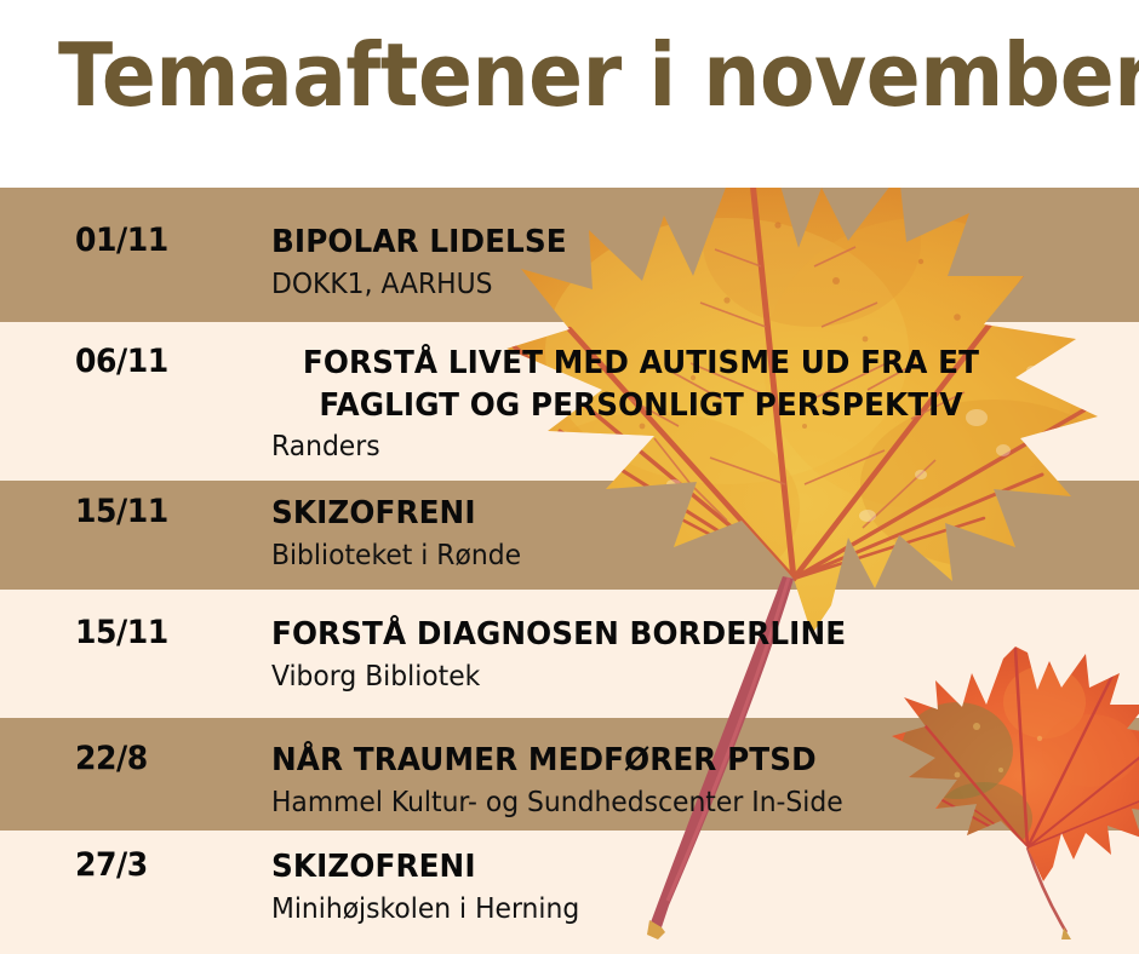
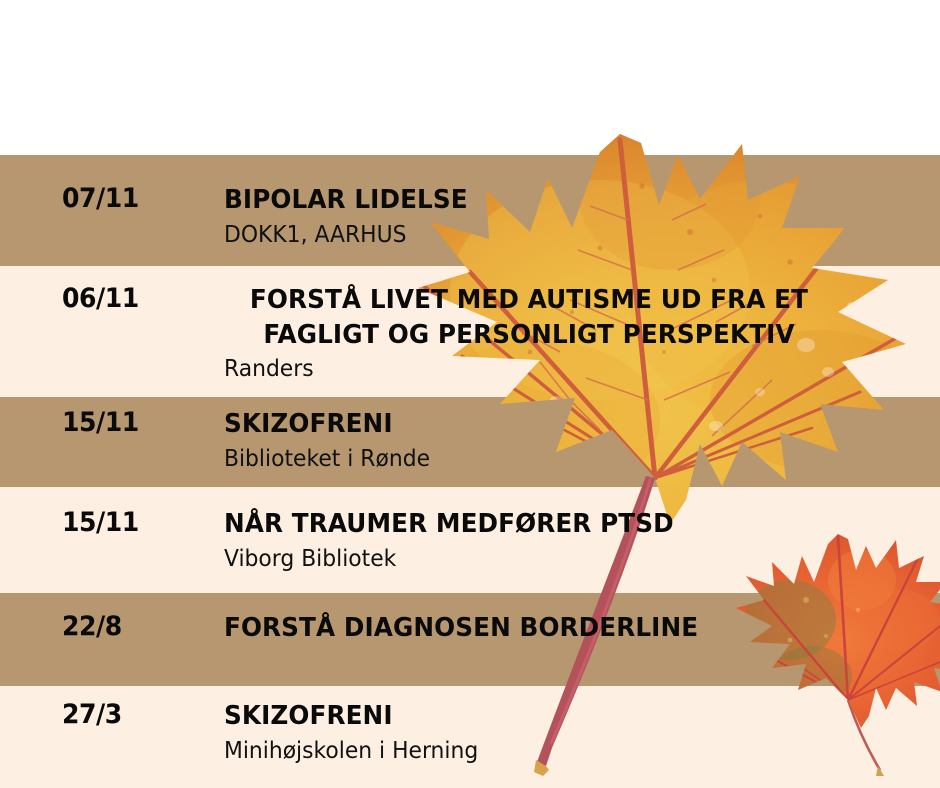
- Temaaftener i november
- 01/11
+ 07/11
  BIPOLAR LIDELSE
  DOKK1, AARHUS
  06/11
  FORSTÅ LIVET MED AUTISME UD FRA ET
  FAGLIGT OG PERSONLIGT PERSPEKTIV
  Randers
  15/11
  SKIZOFRENI
  Biblioteket i Rønde
  15/11
- FORSTÅ DIAGNOSEN BORDERLINE
+ NÅR TRAUMER MEDFØRER PTSD
  Viborg Bibliotek
  22/8
- NÅR TRAUMER MEDFØRER PTSD
+ FORSTÅ DIAGNOSEN BORDERLINE
- Hammel Kultur- og Sundhedscenter In-Side
  27/3
  SKIZOFRENI
  Minihøjskolen i Herning
